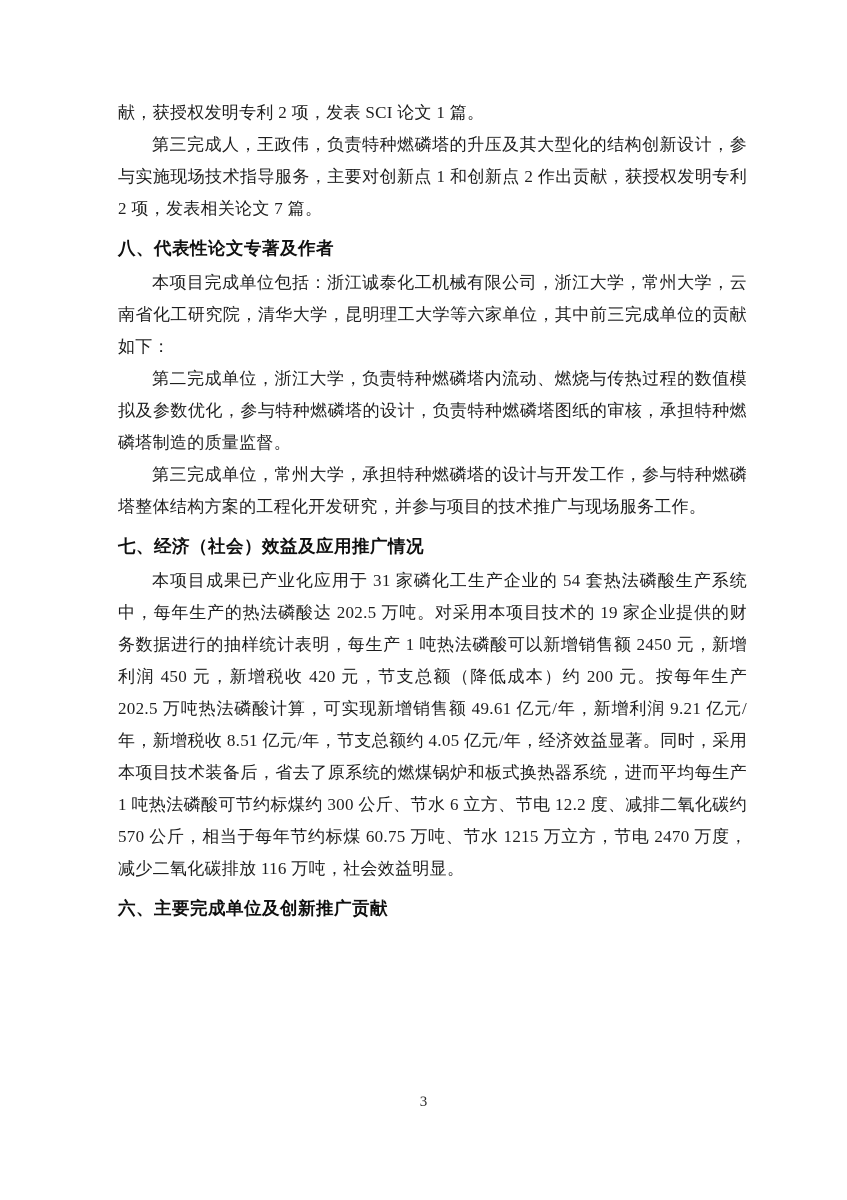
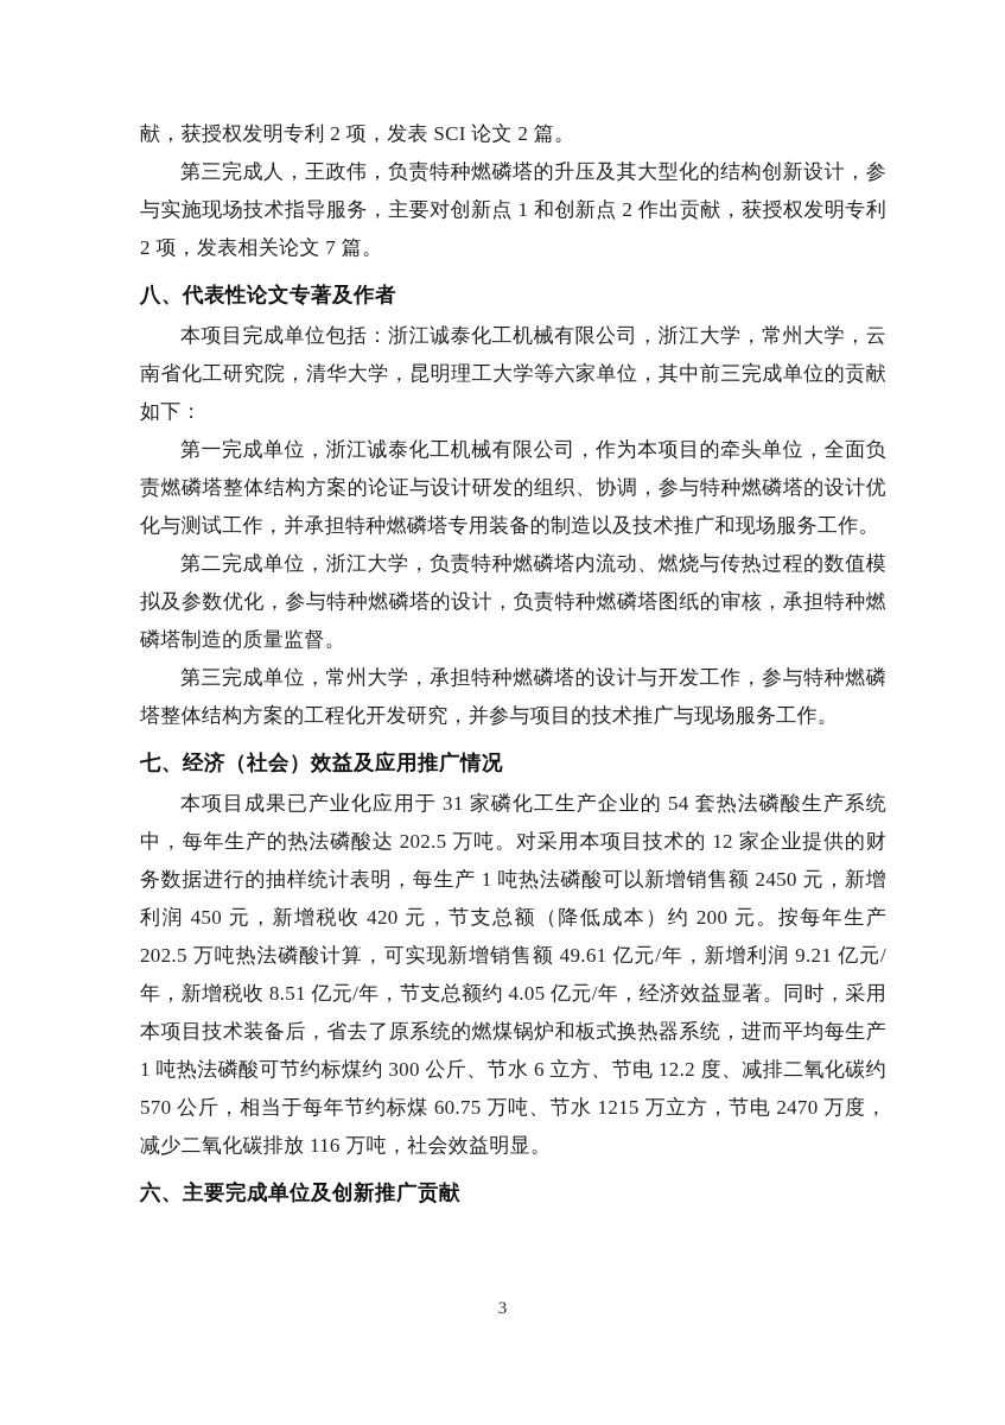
- 献，获授权发明专利 2 项，发表 SCI 论文 1 篇。
+ 献，获授权发明专利 2 项，发表 SCI 论文 2 篇。
  第三完成人，王政伟，负责特种燃磷塔的升压及其大型化的结构创新设计，参与实施现场技术指导服务，主要对创新点 1 和创新点 2 作出贡献，获授权发明专利 2 项，发表相关论文 7 篇。
  八、代表性论文专著及作者
  本项目完成单位包括：浙江诚泰化工机械有限公司，浙江大学，常州大学，云南省化工研究院，清华大学，昆明理工大学等六家单位，其中前三完成单位的贡献如下：
+ 第一完成单位，浙江诚泰化工机械有限公司，作为本项目的牵头单位，全面负责燃磷塔整体结构方案的论证与设计研发的组织、协调，参与特种燃磷塔的设计优化与测试工作，并承担特种燃磷塔专用装备的制造以及技术推广和现场服务工作。
  第二完成单位，浙江大学，负责特种燃磷塔内流动、燃烧与传热过程的数值模拟及参数优化，参与特种燃磷塔的设计，负责特种燃磷塔图纸的审核，承担特种燃磷塔制造的质量监督。
  第三完成单位，常州大学，承担特种燃磷塔的设计与开发工作，参与特种燃磷塔整体结构方案的工程化开发研究，并参与项目的技术推广与现场服务工作。
  七、经济（社会）效益及应用推广情况
- 本项目成果已产业化应用于 31 家磷化工生产企业的 54 套热法磷酸生产系统中，每年生产的热法磷酸达 202.5 万吨。对采用本项目技术的 19 家企业提供的财务数据进行的抽样统计表明，每生产 1 吨热法磷酸可以新增销售额 2450 元，新增利润 450 元，新增税收 420 元，节支总额（降低成本）约 200 元。按每年生产 202.5 万吨热法磷酸计算，可实现新增销售额 49.61 亿元/年，新增利润 9.21 亿元/年，新增税收 8.51 亿元/年，节支总额约 4.05 亿元/年，经济效益显著。同时，采用本项目技术装备后，省去了原系统的燃煤锅炉和板式换热器系统，进而平均每生产 1 吨热法磷酸可节约标煤约 300 公斤、节水 6 立方、节电 12.2 度、减排二氧化碳约 570 公斤，相当于每年节约标煤 60.75 万吨、节水 1215 万立方，节电 2470 万度，减少二氧化碳排放 116 万吨，社会效益明显。
+ 本项目成果已产业化应用于 31 家磷化工生产企业的 54 套热法磷酸生产系统中，每年生产的热法磷酸达 202.5 万吨。对采用本项目技术的 12 家企业提供的财务数据进行的抽样统计表明，每生产 1 吨热法磷酸可以新增销售额 2450 元，新增利润 450 元，新增税收 420 元，节支总额（降低成本）约 200 元。按每年生产 202.5 万吨热法磷酸计算，可实现新增销售额 49.61 亿元/年，新增利润 9.21 亿元/年，新增税收 8.51 亿元/年，节支总额约 4.05 亿元/年，经济效益显著。同时，采用本项目技术装备后，省去了原系统的燃煤锅炉和板式换热器系统，进而平均每生产 1 吨热法磷酸可节约标煤约 300 公斤、节水 6 立方、节电 12.2 度、减排二氧化碳约 570 公斤，相当于每年节约标煤 60.75 万吨、节水 1215 万立方，节电 2470 万度，减少二氧化碳排放 116 万吨，社会效益明显。
  六、主要完成单位及创新推广贡献
  3
